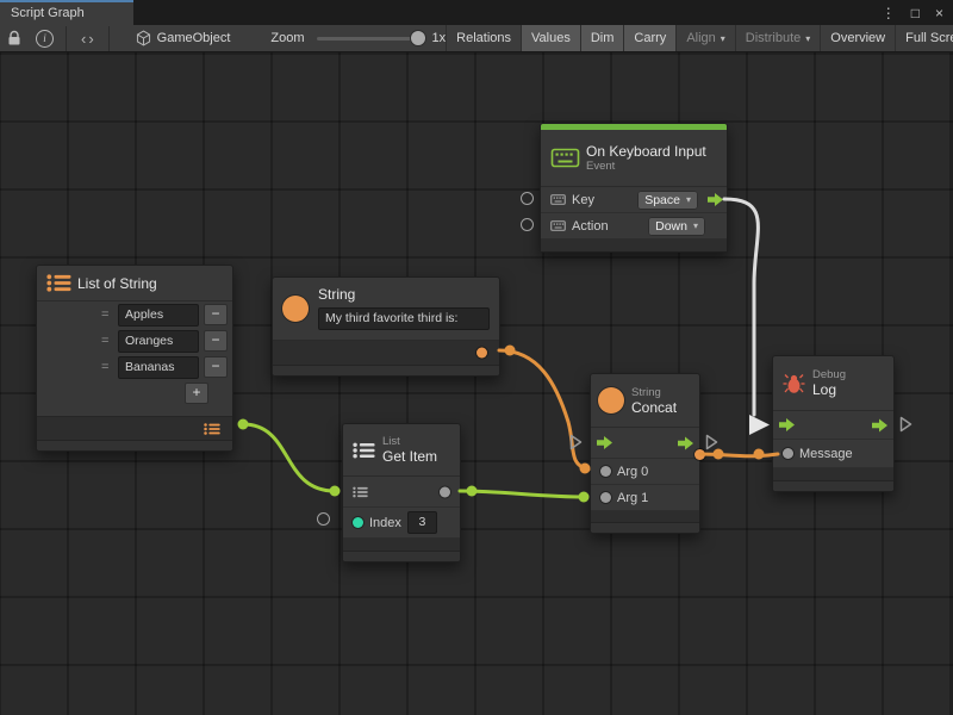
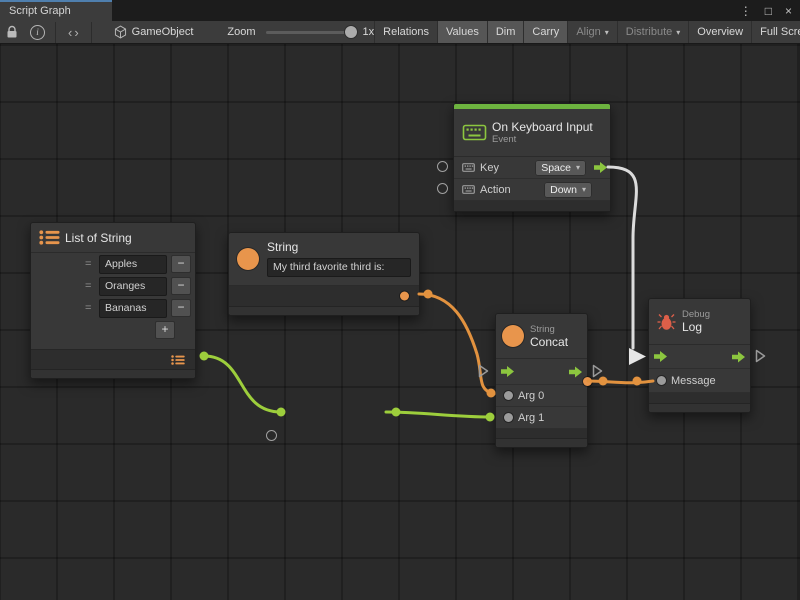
  On Keyboard Input
  Event
  Key
  Space
  ▾
  Action
  Down
  ▾
  List of String
  =
  Apples
  −
  =
  Oranges
  −
  =
  Bananas
  −
  +
  String
  My third favorite third is:
- List
- Get Item
- Index
- 3
  String
  Concat
  Arg 0
  Arg 1
  Debug
  Log
  Message
  Script Graph
  ⋮
  □
  ×
  i
  ‹›
  GameObject
  Zoom
  1x
  Relations
  Values
  Dim
  Carry
  Align
  ▾
  Distribute
  ▾
  Overview
  Full Scr
